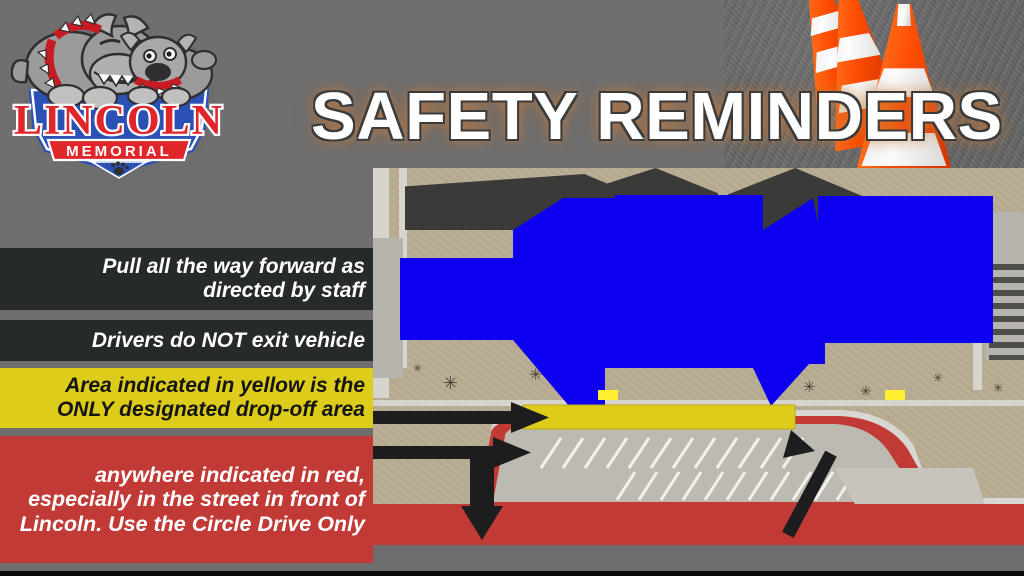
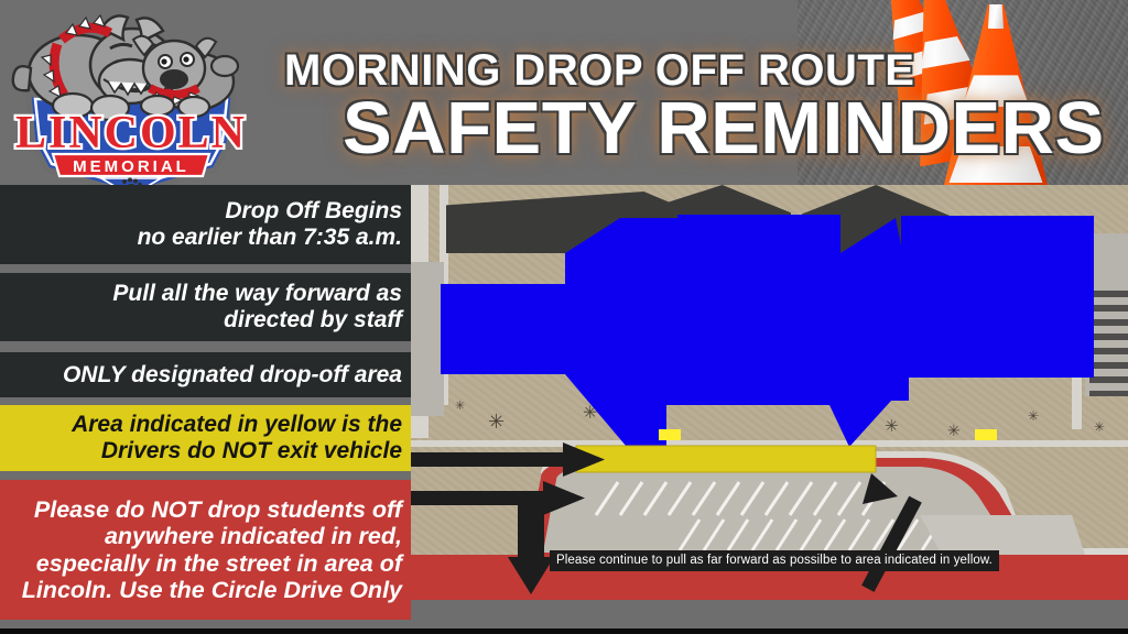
+ MORNING DROP OFF ROUTE
  SAFETY REMINDERS
  LINCOLN
  MEMORIAL
  ✳
  ✳
  ✳
  ✳
  ✳
  ✳
  ✳
+ Please continue to pull as far forward as possilbe to area indicated in yellow.
+ Drop Off Begins
+ no earlier than 7:35 a.m.
  Pull all the way forward as
  directed by staff
- Drivers do NOT exit vehicle
+ ONLY designated drop-off area
  Area indicated in yellow is the
- ONLY designated drop-off area
+ Drivers do NOT exit vehicle
+ Please do NOT drop students off
  anywhere indicated in red,
- especially in the street in front of
+ especially in the street in area of
  Lincoln. Use the Circle Drive Only
